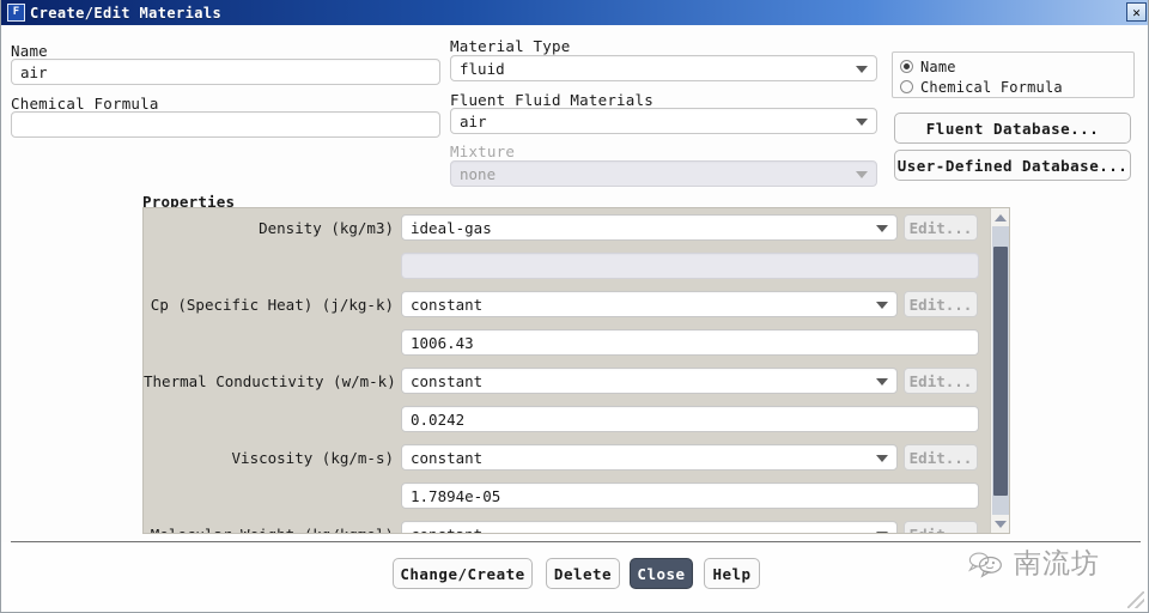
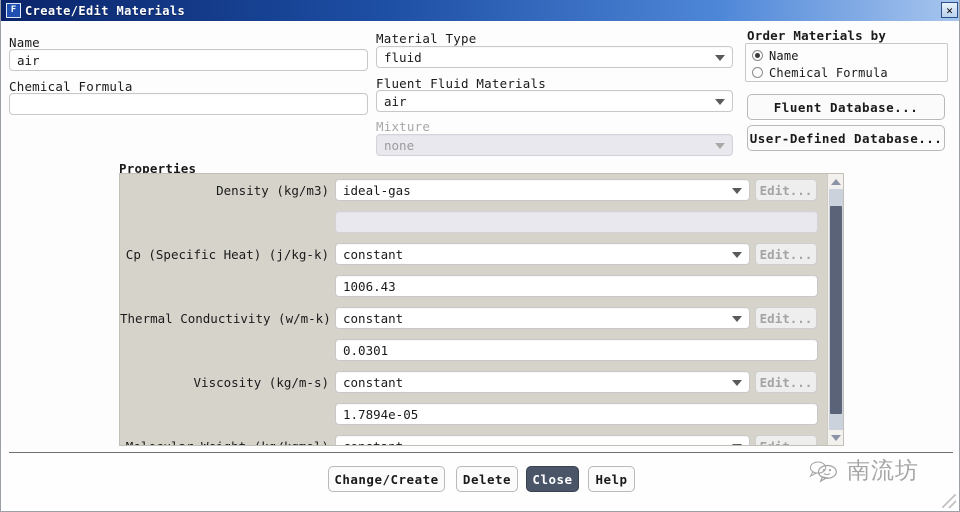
  F
  Create/Edit Materials
  ✕
  Name
  air
  Chemical Formula
  Material Type
  fluid
  Fluent Fluid Materials
  air
  Mixture
  none
+ Order Materials by
  Name
  Chemical Formula
  Fluent Database...
  User-Defined Database...
  Properties
  Density (kg/m3)
  ideal-gas
  Edit...
  Cp (Specific Heat) (j/kg-k)
  constant
  Edit...
  1006.43
  Thermal Conductivity (w/m-k)
  constant
  Edit...
- 0.0242
+ 0.0301
  Viscosity (kg/m-s)
  constant
  Edit...
  1.7894e-05
  Change/Create
  Delete
  Close
  Help
  南流坊
